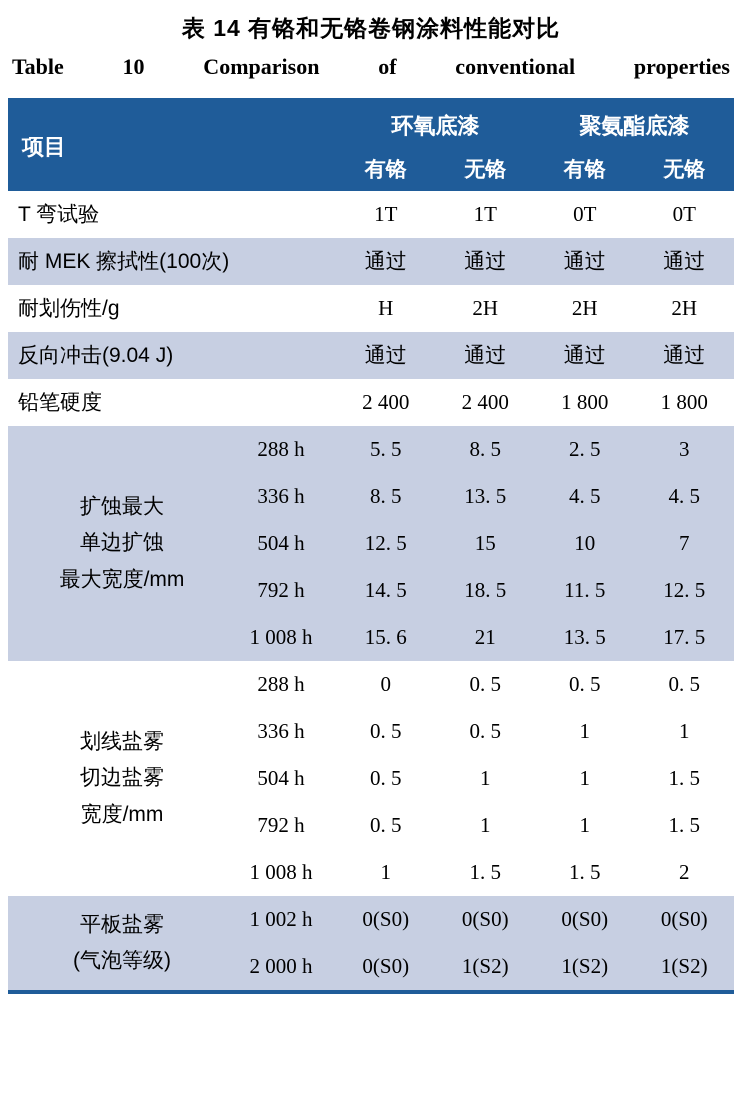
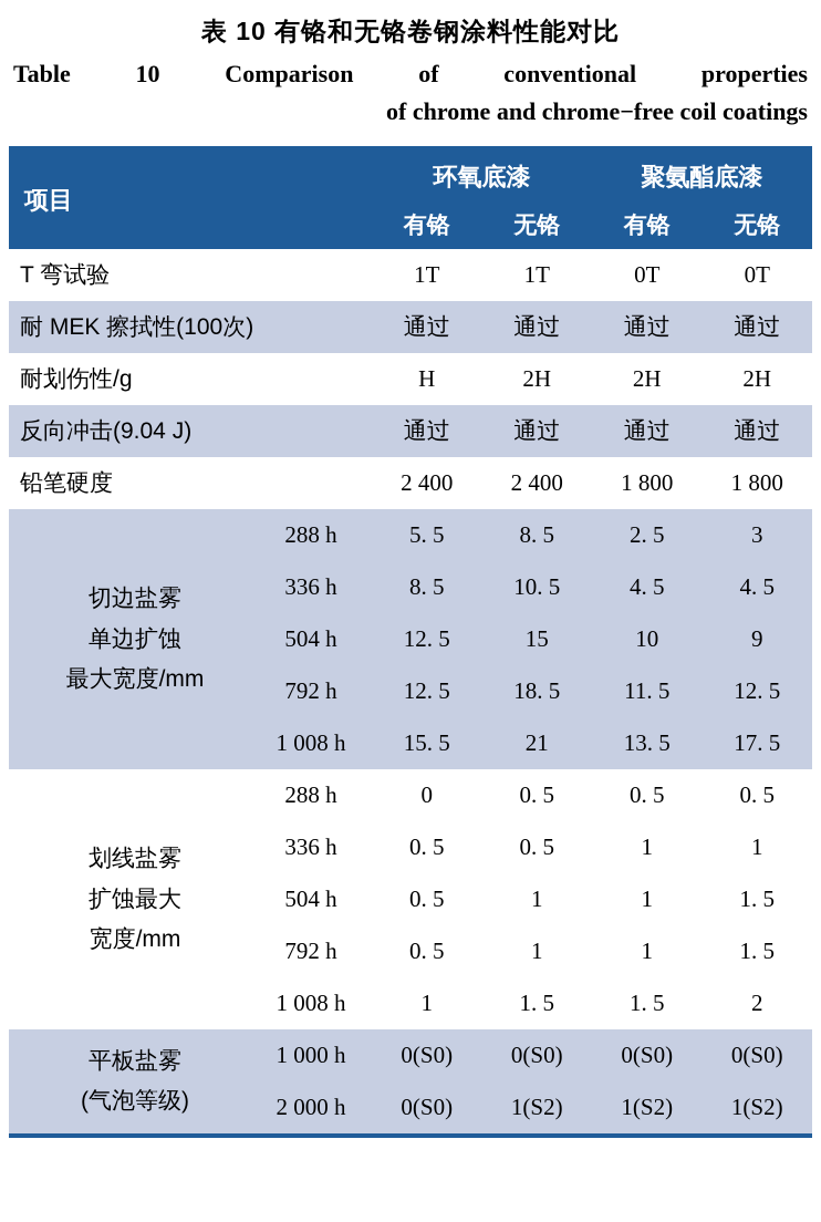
- 表 14 有铬和无铬卷钢涂料性能对比
+ 表 10 有铬和无铬卷钢涂料性能对比
  Table 10 Comparison of conventional properties
+ of chrome and chrome−free coil coatings
  项目	环氧底漆	聚氨酯底漆
  有铬	无铬	有铬	无铬
  T 弯试验	1T	1T	0T	0T
  耐 MEK 擦拭性(100次)	通过	通过	通过	通过
  耐划伤性/g	H	2H	2H	2H
  反向冲击(9.04 J)	通过	通过	通过	通过
  铅笔硬度	2 400	2 400	1 800	1 800
- 扩蚀最大单边扩蚀最大宽度/mm	288 h	5. 5	8. 5	2. 5	3
+ 切边盐雾单边扩蚀最大宽度/mm	288 h	5. 5	8. 5	2. 5	3
- 336 h	8. 5	13. 5	4. 5	4. 5
+ 336 h	8. 5	10. 5	4. 5	4. 5
- 504 h	12. 5	15	10	7
+ 504 h	12. 5	15	10	9
- 792 h	14. 5	18. 5	11. 5	12. 5
+ 792 h	12. 5	18. 5	11. 5	12. 5
- 1 008 h	15. 6	21	13. 5	17. 5
+ 1 008 h	15. 5	21	13. 5	17. 5
- 划线盐雾切边盐雾宽度/mm	288 h	0	0. 5	0. 5	0. 5
+ 划线盐雾扩蚀最大宽度/mm	288 h	0	0. 5	0. 5	0. 5
  336 h	0. 5	0. 5	1	1
  504 h	0. 5	1	1	1. 5
  792 h	0. 5	1	1	1. 5
  1 008 h	1	1. 5	1. 5	2
- 平板盐雾(气泡等级)	1 002 h	0(S0)	0(S0)	0(S0)	0(S0)
+ 平板盐雾(气泡等级)	1 000 h	0(S0)	0(S0)	0(S0)	0(S0)
  2 000 h	0(S0)	1(S2)	1(S2)	1(S2)
